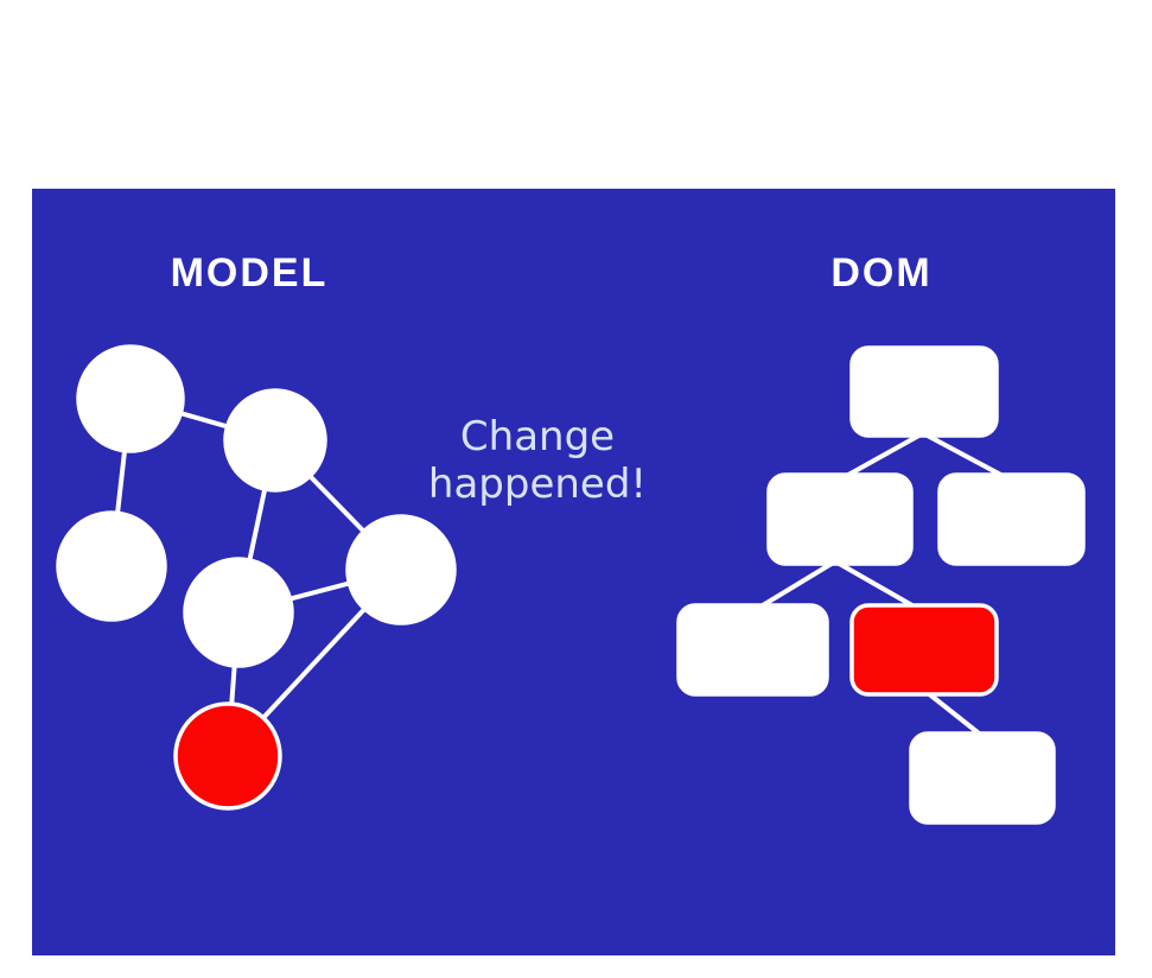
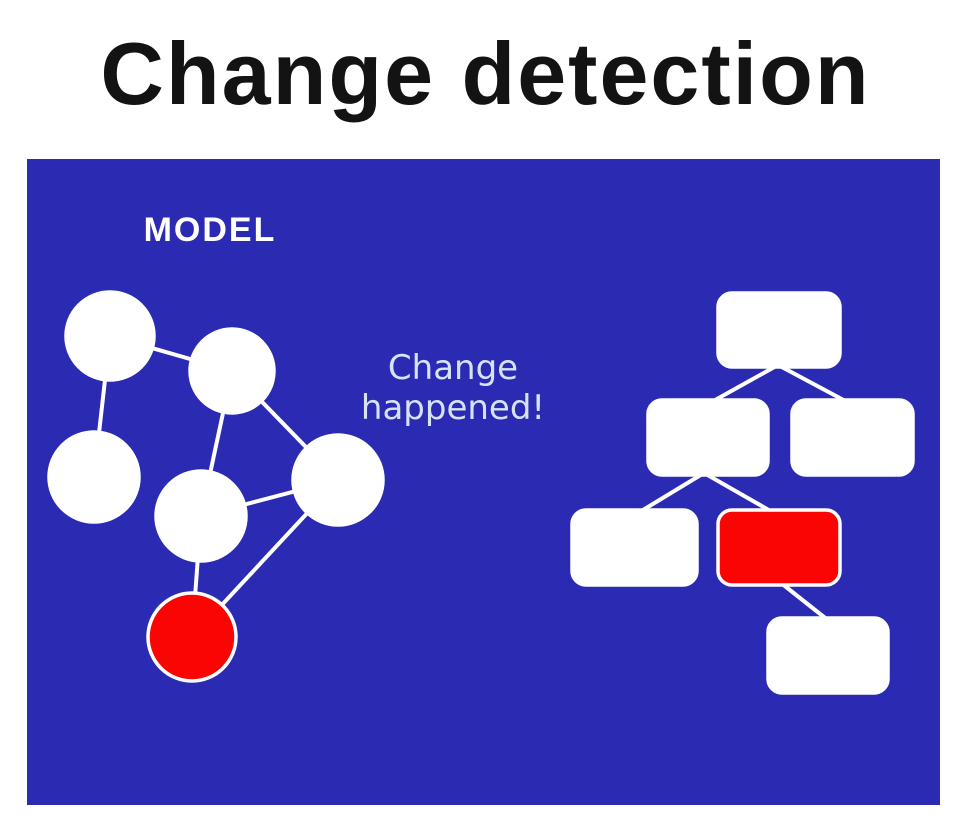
+ Change detection
  MODEL
- DOM
  Change happened!
